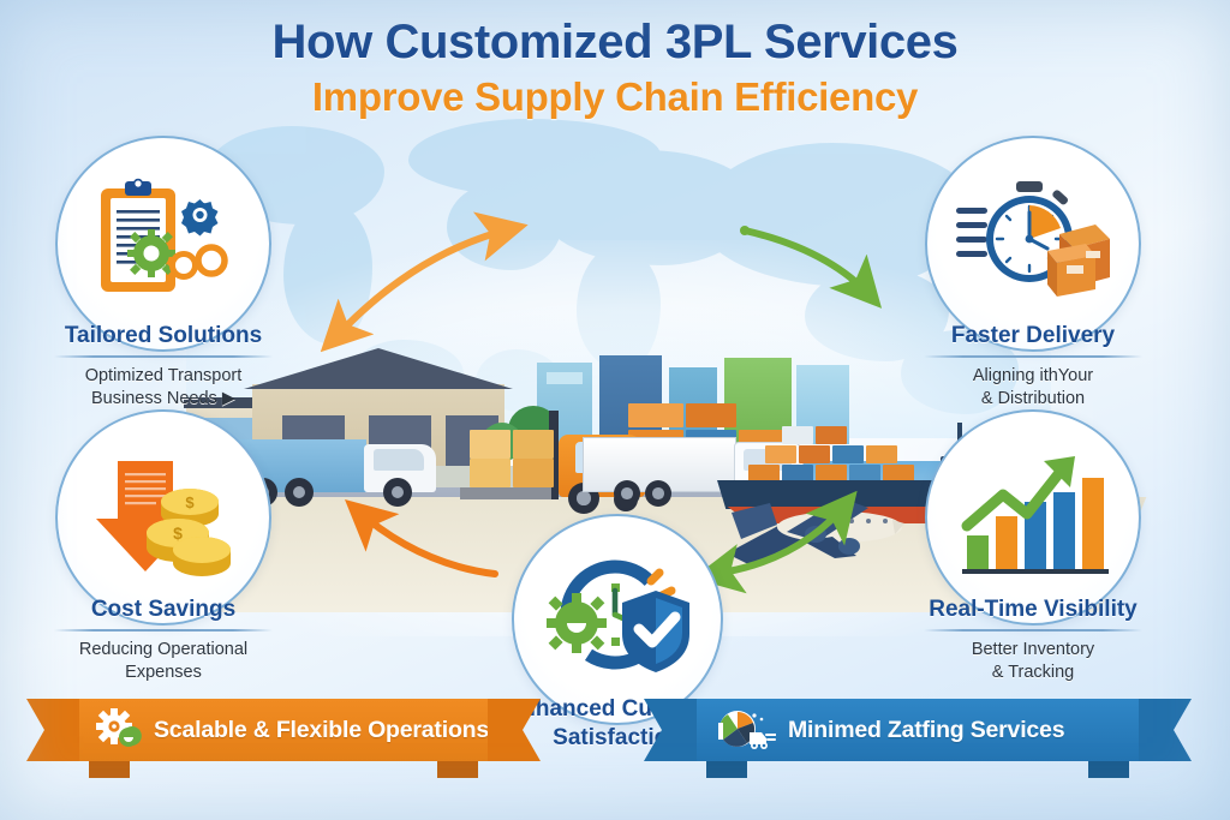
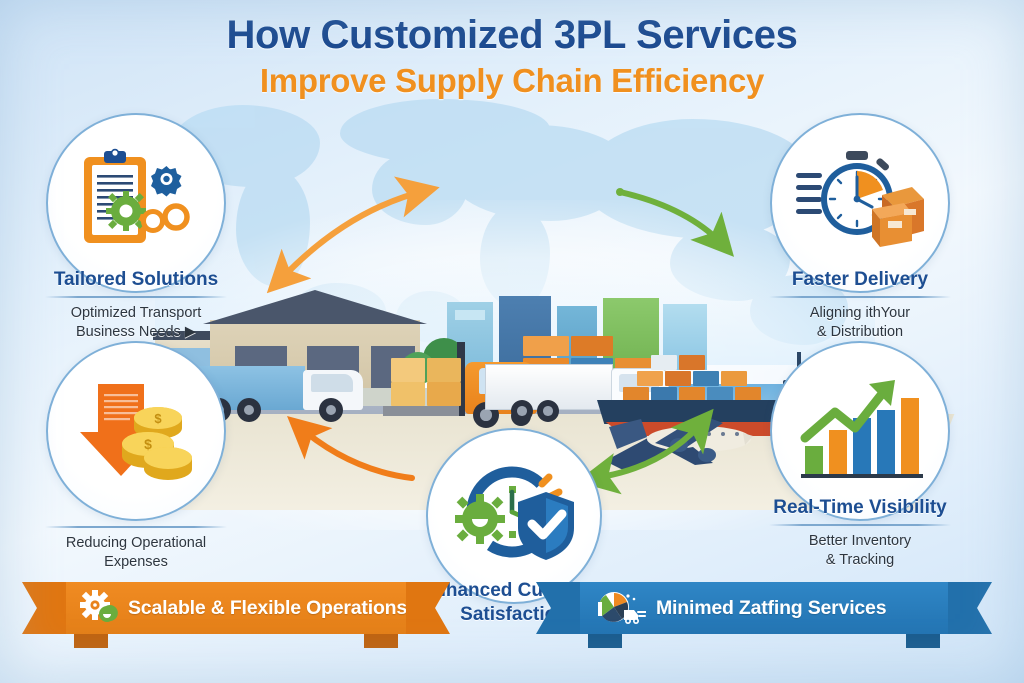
  How Customized 3PL Services
  Improve Supply Chain Efficiency
  Tailored Solutions
  Optimized Transport
  Business Needs ▶
  Faster Delivery
  Aligning ithYour
  & Distribution
  $
  $
- Cost Savings
  Reducing Operational
  Expenses
  Real-Time Visibility
  Better Inventory
  & Tracking
  Satisfacti
  Scalable & Flexible Operations
  Minimed Zatfing Services
